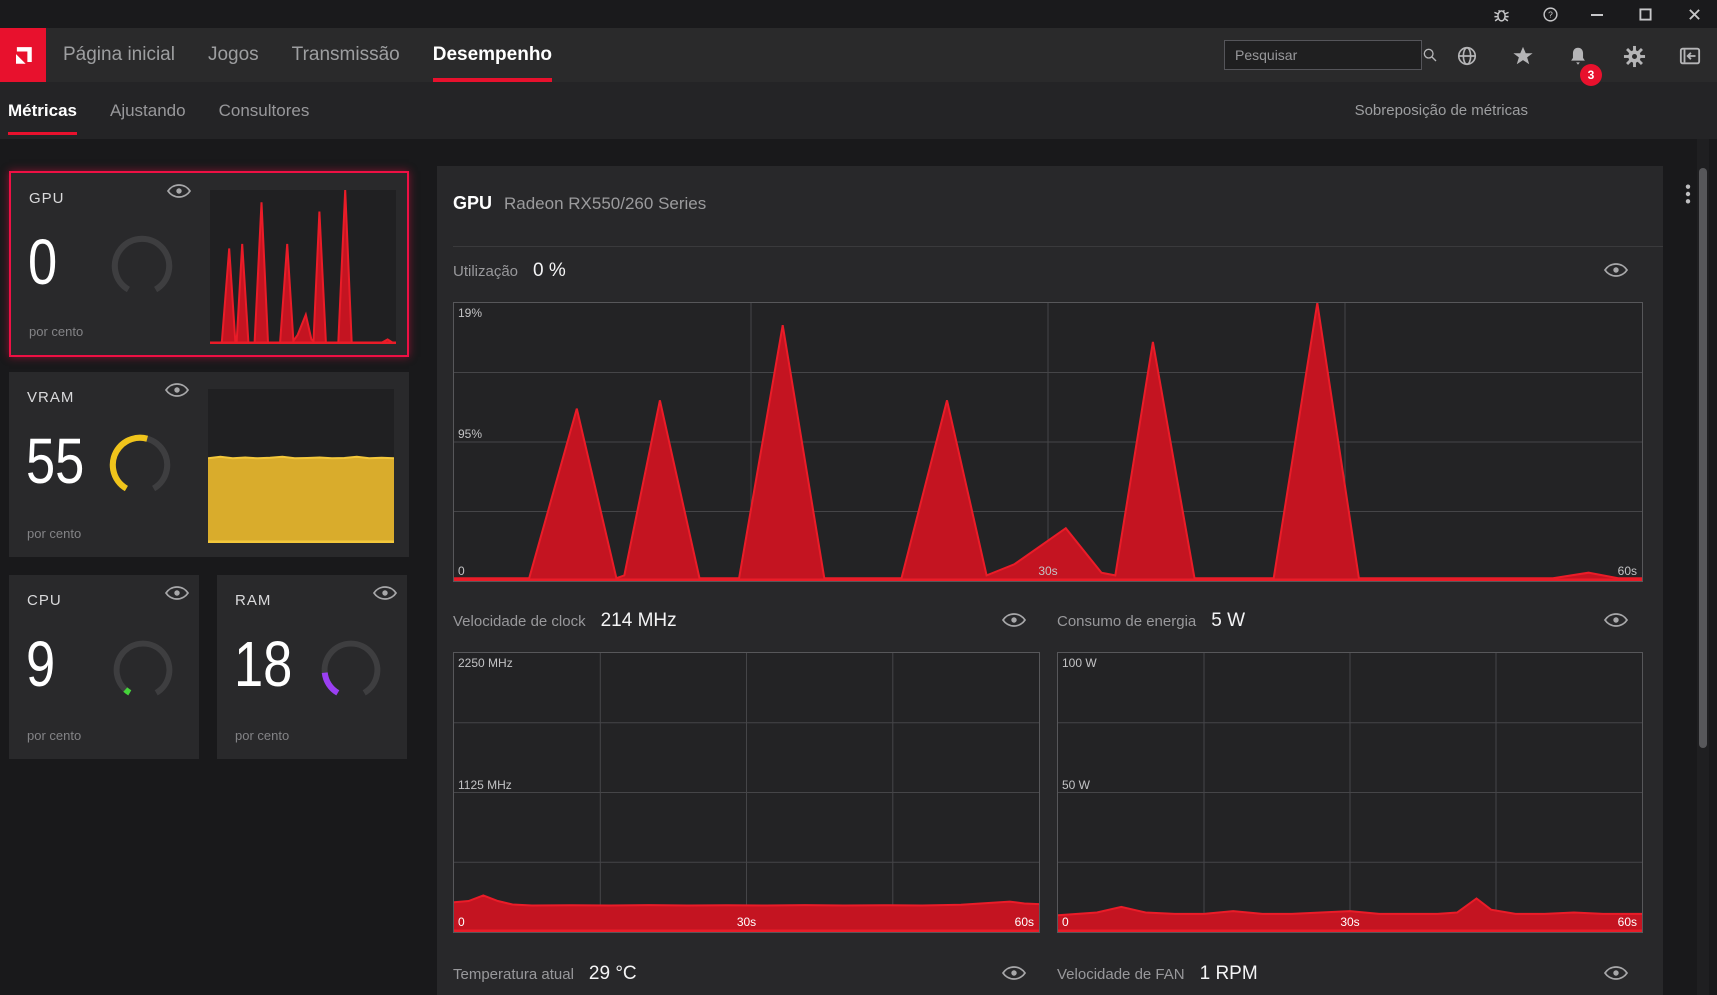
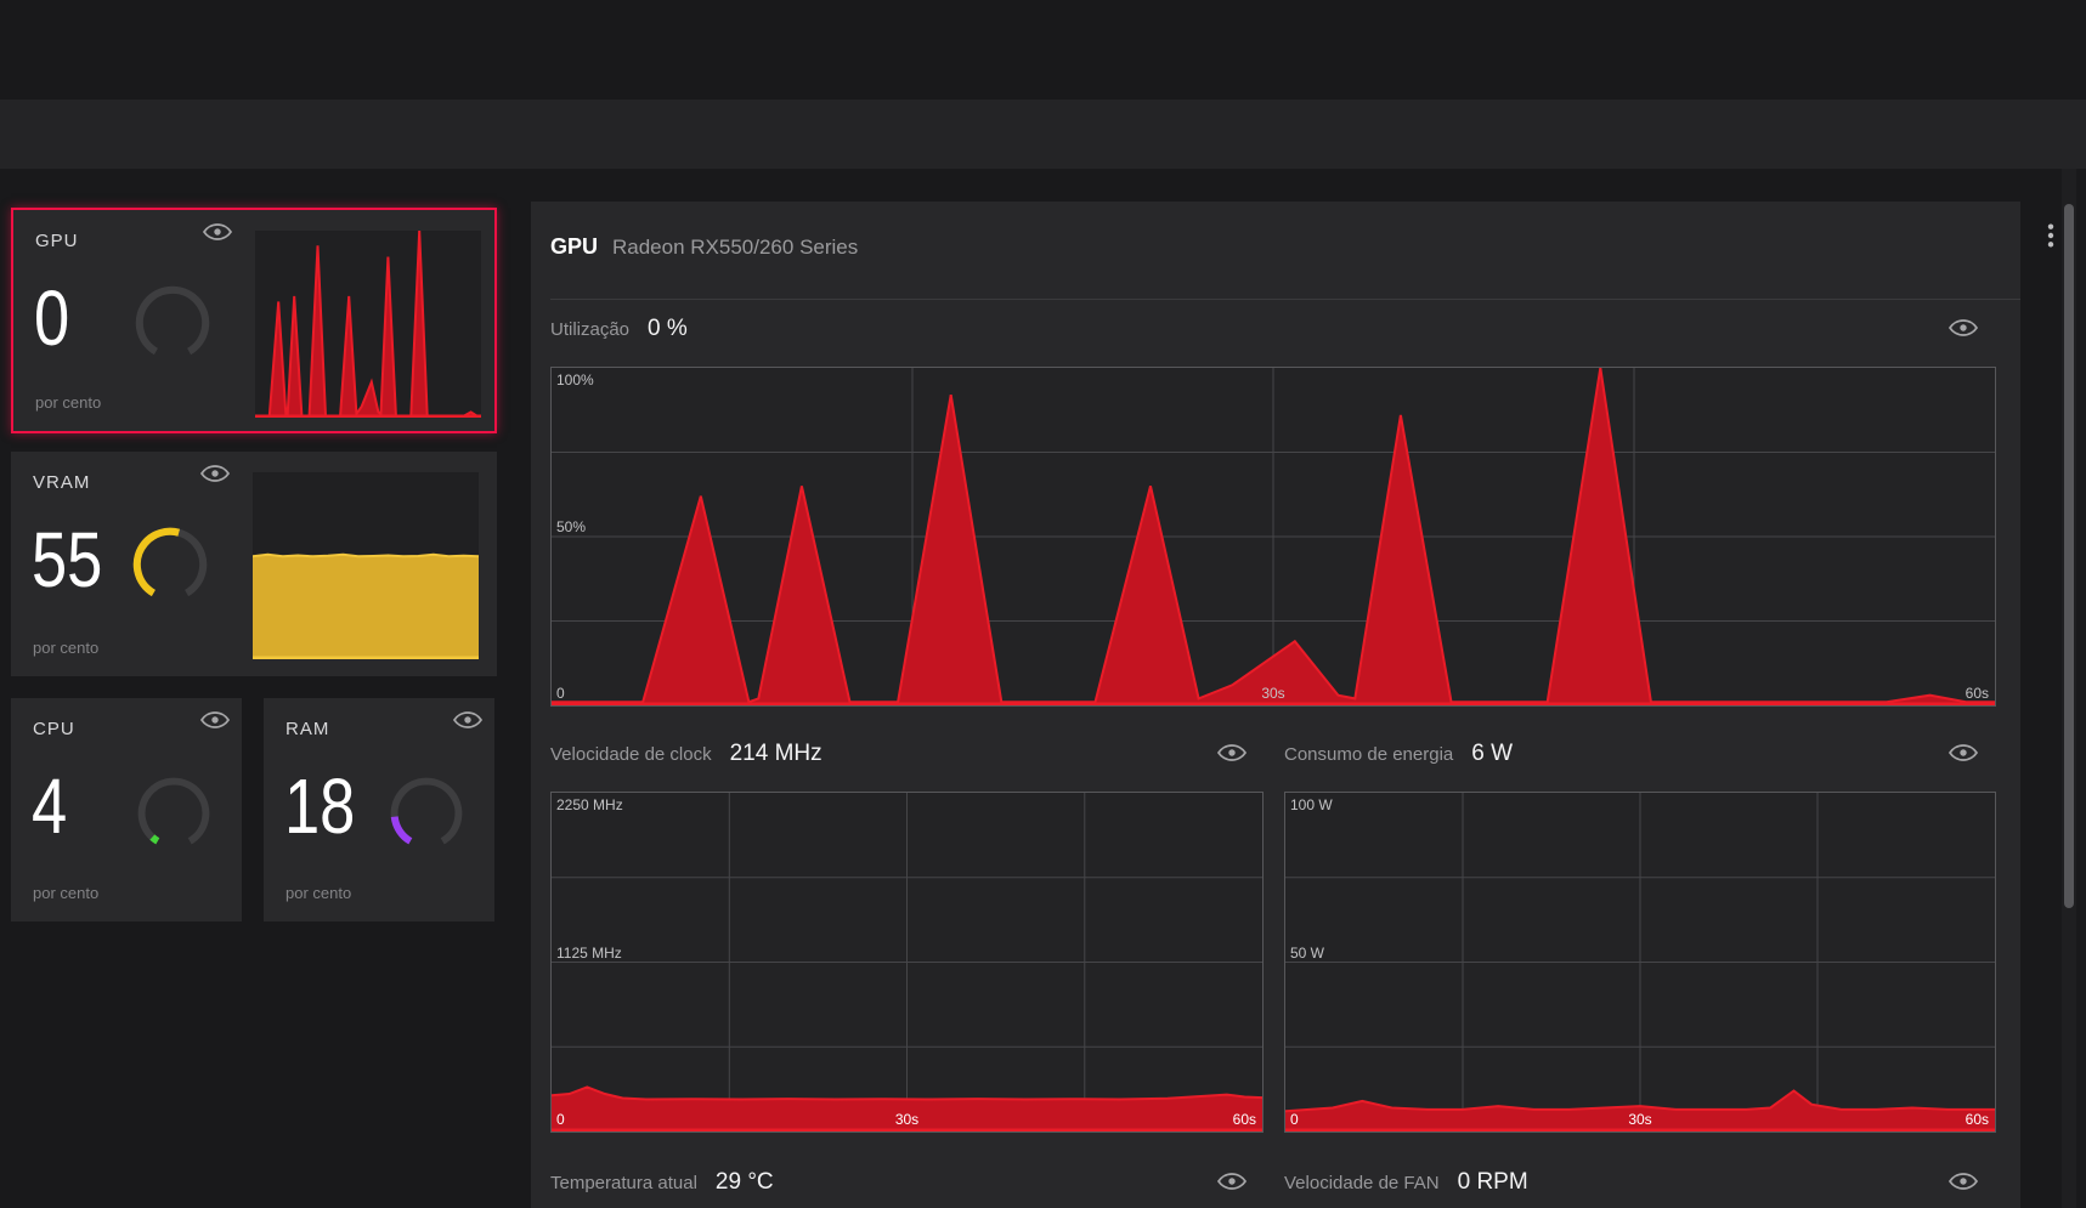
- ?
- Página inicial
- Jogos
- Transmissão
- Desempenho
- Pesquisar
- 3
- Métricas
- Ajustando
- Consultores
- Sobreposição de métricas
  GPU
  0
  por cento
  VRAM
  55
  por cento
  CPU
- 9
+ 4
  por cento
  RAM
  18
  por cento
  GPU
  Radeon RX550/260 Series
  Utilização
  0 %
- 19%
+ 100%
- 95%
+ 50%
  0
  30s
  60s
  Velocidade de clock
  214 MHz
  Consumo de energia
- 5 W
+ 6 W
  2250 MHz
  1125 MHz
  0
  30s
  60s
  100 W
  50 W
  0
  30s
  60s
  Temperatura atual
  29 °C
  Velocidade de FAN
- 1 RPM
+ 0 RPM
